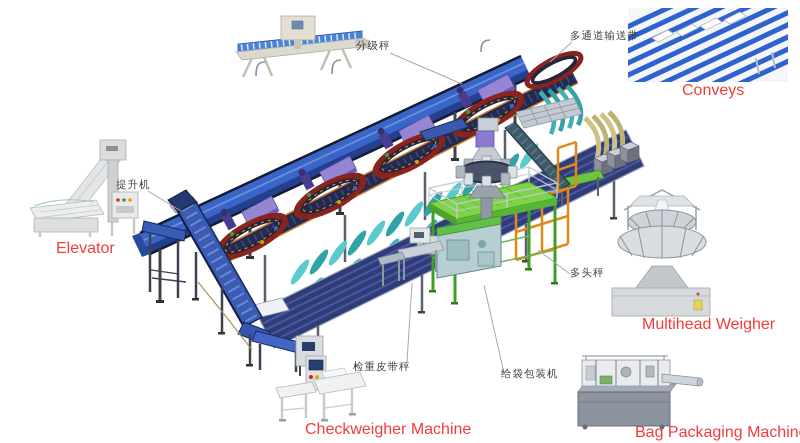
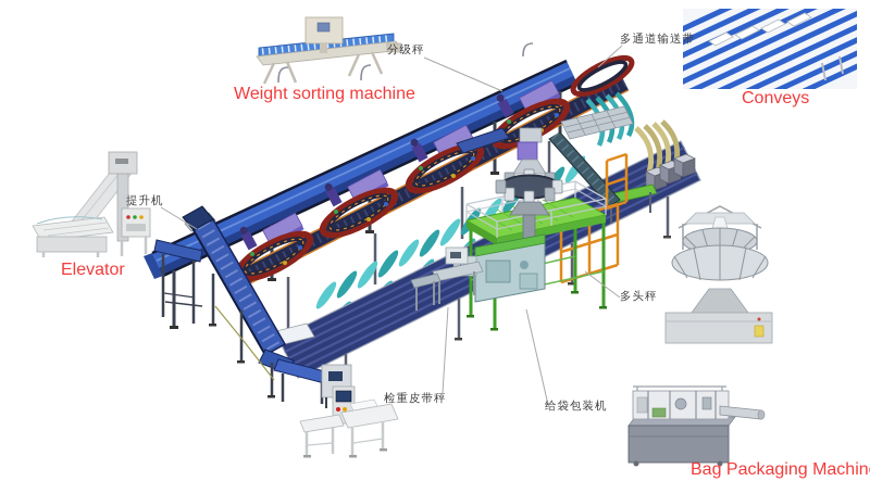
+ Weight sorting machine
  Conveys
  Elevator
- Multihead Weigher
- Checkweigher Machine
  Bag Packaging Machin
  分级秤
  多通道输送带
  提升机
  多头秤
  检重皮带秤
  给袋包装机
